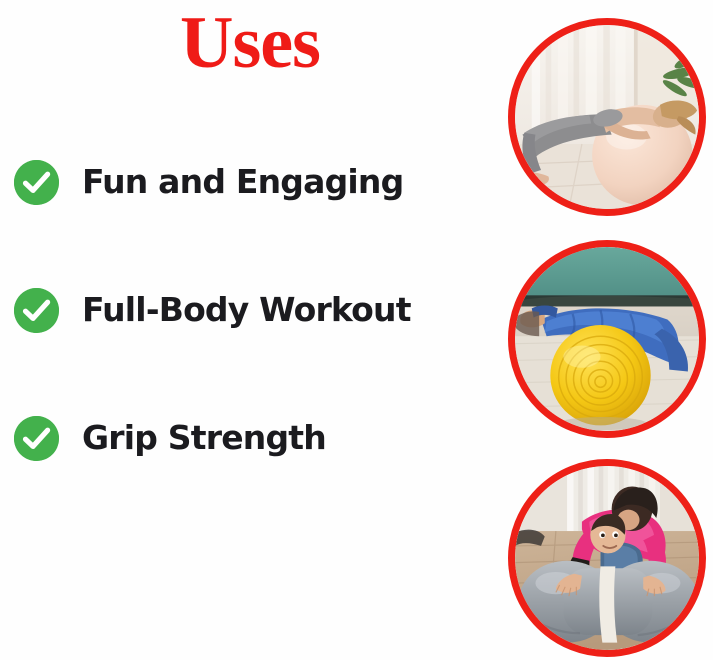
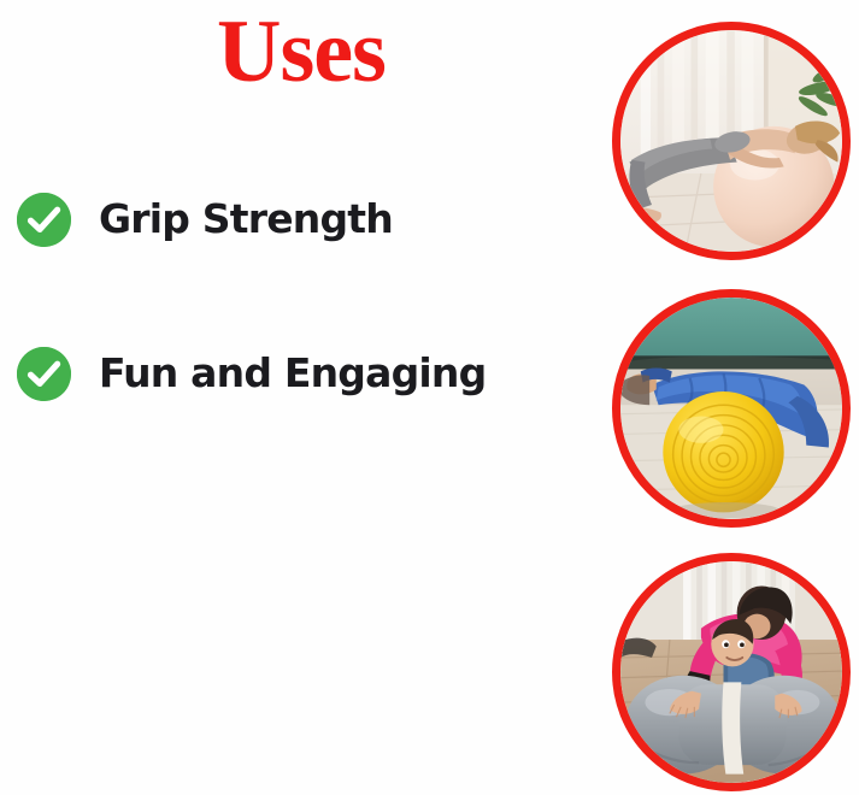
  Uses
- Fun and Engaging
+ Grip Strength
- Full-Body Workout
- Grip Strength
+ Fun and Engaging
